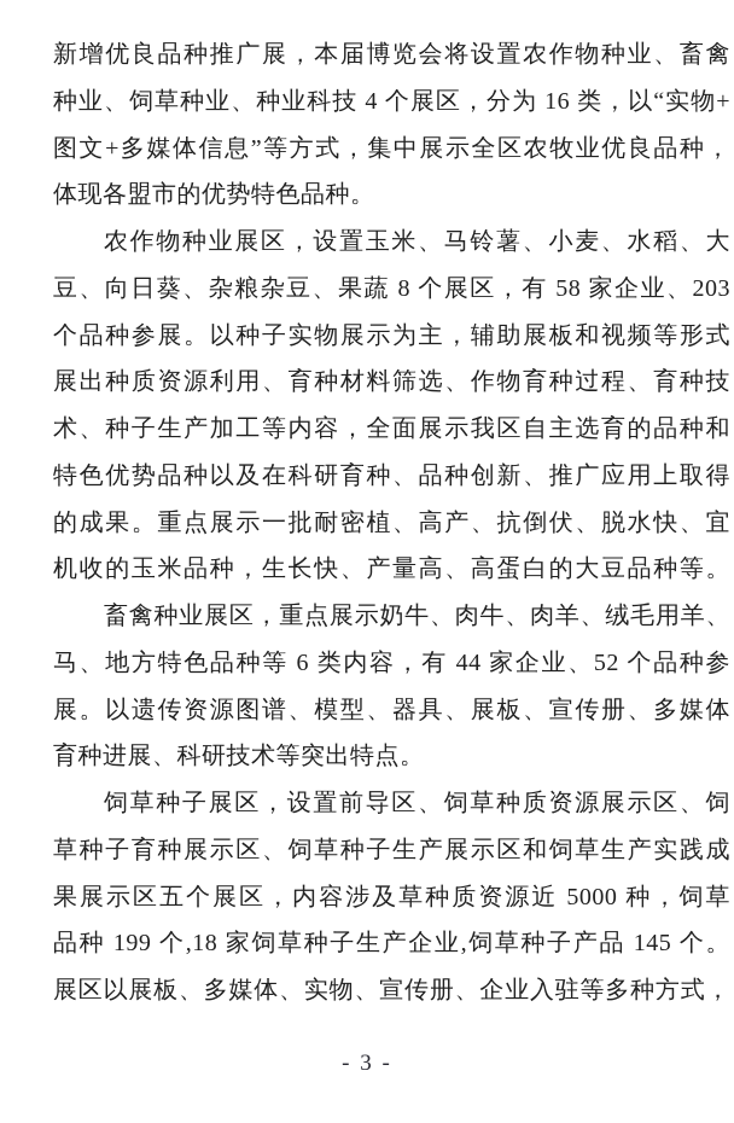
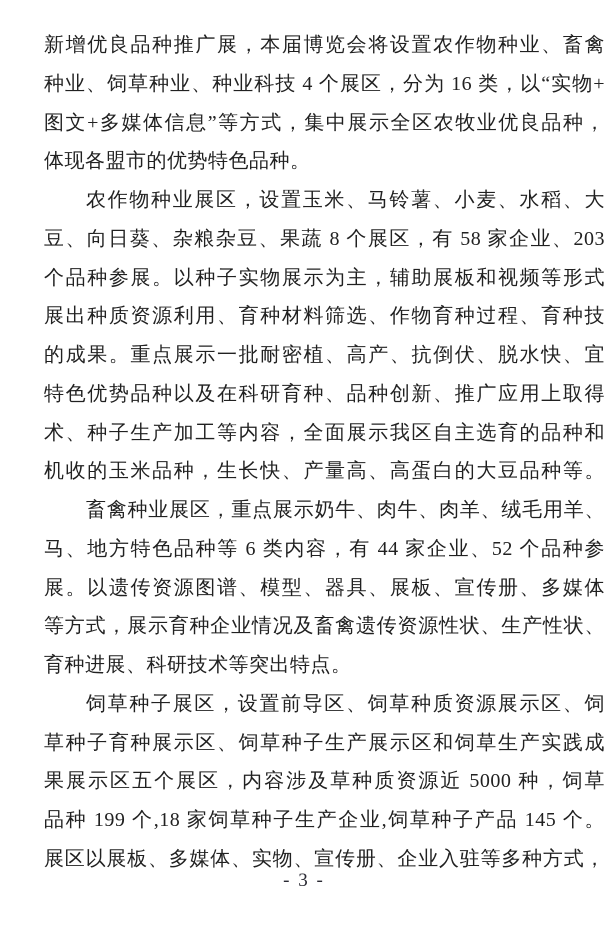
  新增优良品种推广展，本届博览会将设置农作物种业、畜禽
  种业、饲草种业、种业科技 4 个展区，分为 16 类，以“实物+
  图文+多媒体信息”等方式，集中展示全区农牧业优良品种，
  体现各盟市的优势特色品种。
  农作物种业展区，设置玉米、马铃薯、小麦、水稻、大
  豆、向日葵、杂粮杂豆、果蔬 8 个展区，有 58 家企业、203
  个品种参展。以种子实物展示为主，辅助展板和视频等形式
  展出种质资源利用、育种材料筛选、作物育种过程、育种技
- 术、种子生产加工等内容，全面展示我区自主选育的品种和
+ 的成果。重点展示一批耐密植、高产、抗倒伏、脱水快、宜
  特色优势品种以及在科研育种、品种创新、推广应用上取得
- 的成果。重点展示一批耐密植、高产、抗倒伏、脱水快、宜
+ 术、种子生产加工等内容，全面展示我区自主选育的品种和
  机收的玉米品种，生长快、产量高、高蛋白的大豆品种等。
  畜禽种业展区，重点展示奶牛、肉牛、肉羊、绒毛用羊、
  马、地方特色品种等 6 类内容，有 44 家企业、52 个品种参
  展。以遗传资源图谱、模型、器具、展板、宣传册、多媒体
+ 等方式，展示育种企业情况及畜禽遗传资源性状、生产性状、
  育种进展、科研技术等突出特点。
  饲草种子展区，设置前导区、饲草种质资源展示区、饲
  草种子育种展示区、饲草种子生产展示区和饲草生产实践成
  果展示区五个展区，内容涉及草种质资源近 5000 种，饲草
  品种 199 个,18 家饲草种子生产企业,饲草种子产品 145 个。
  展区以展板、多媒体、实物、宣传册、企业入驻等多种方式，
  - 3 -
